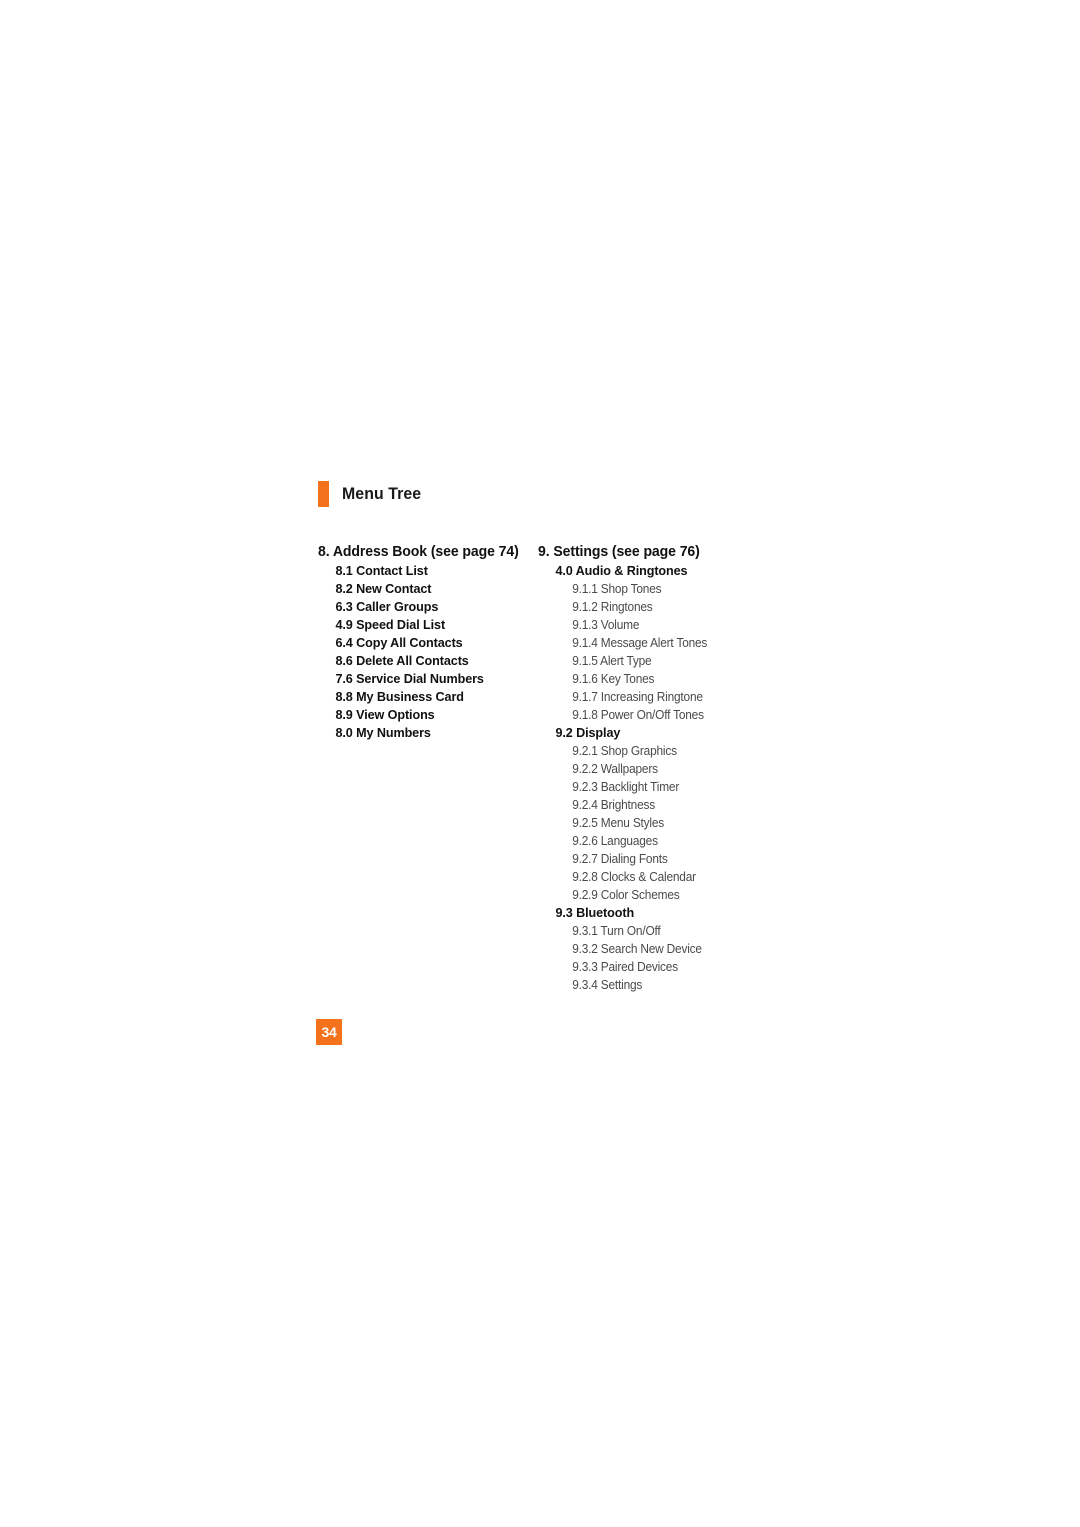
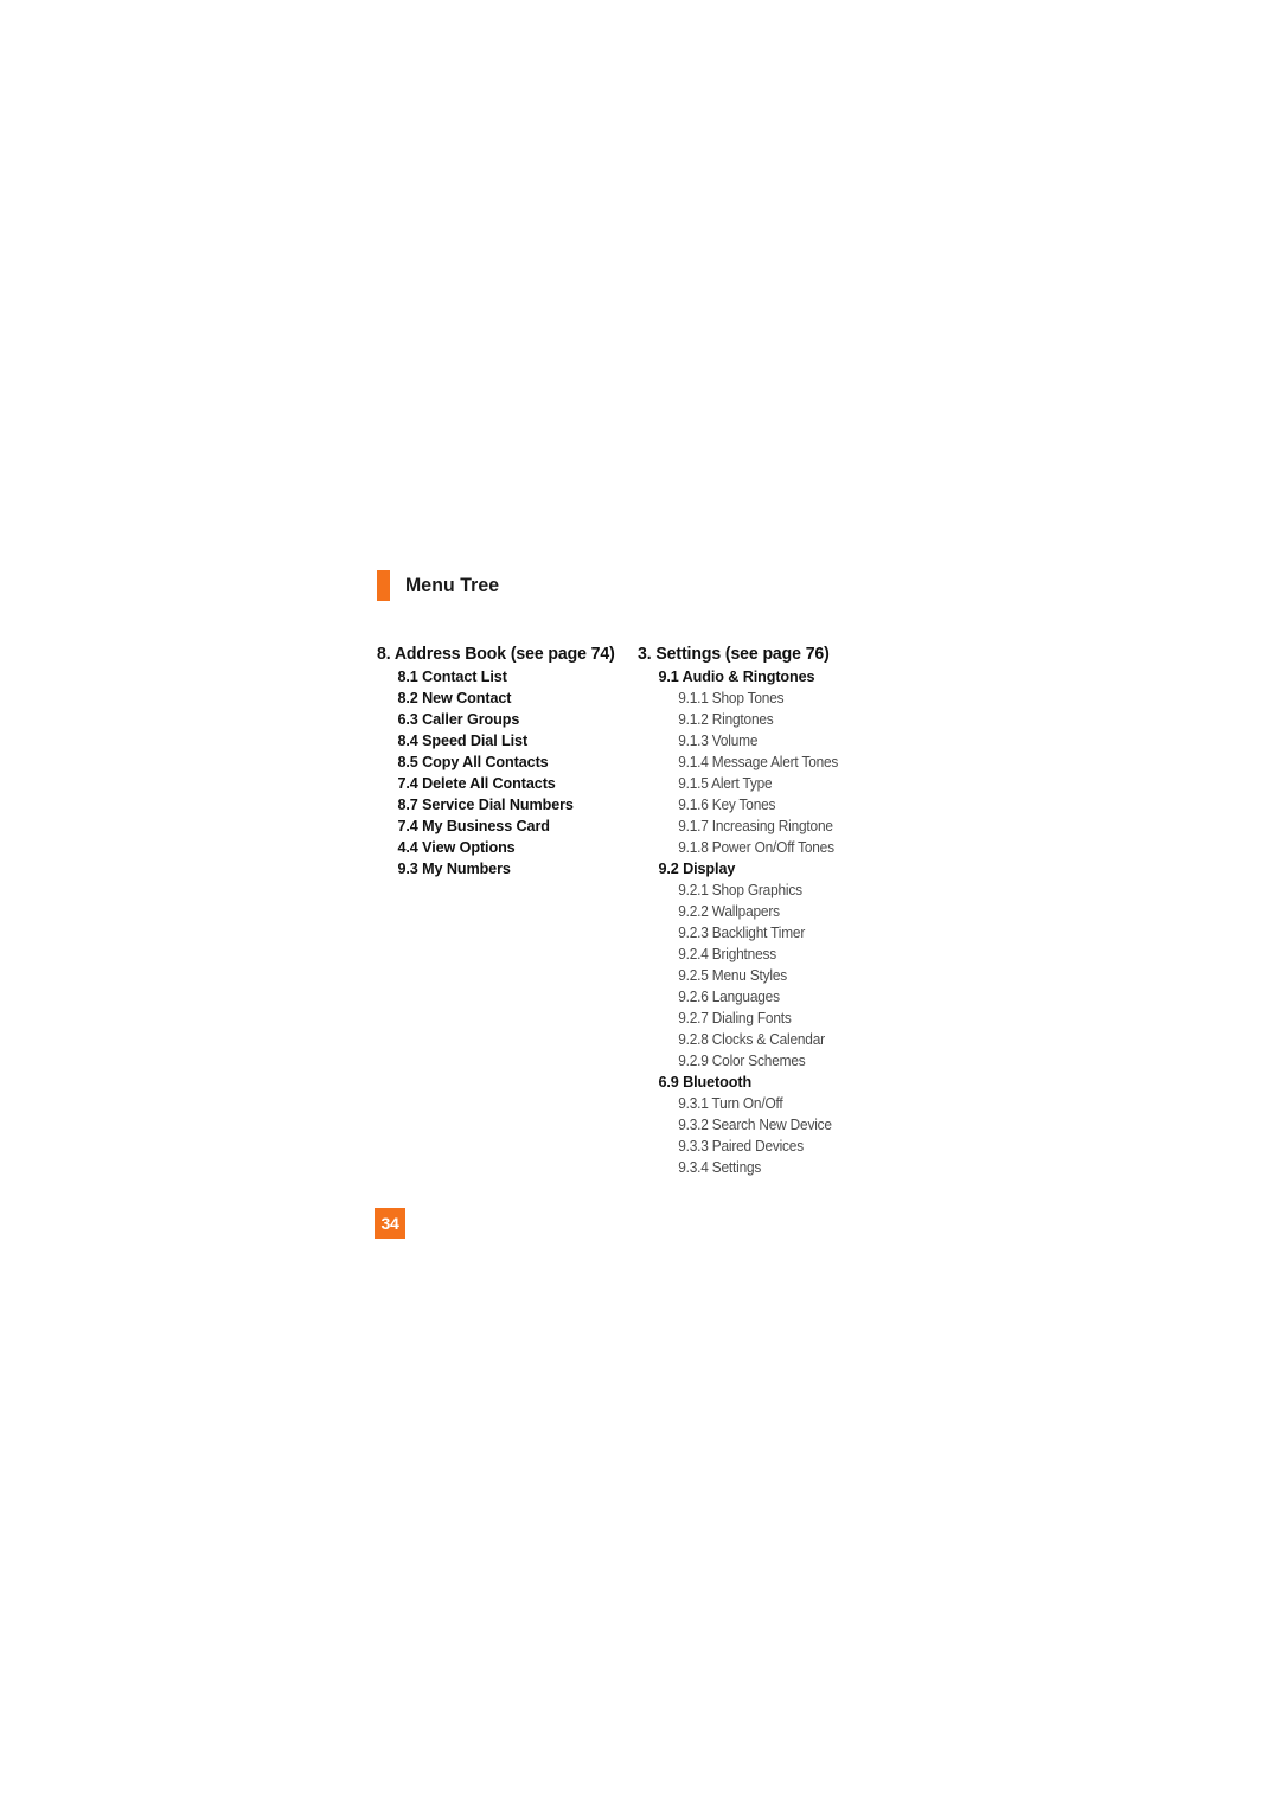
  Menu Tree
  8. Address Book (see page 74)
  8.1 Contact List
  8.2 New Contact
  6.3 Caller Groups
- 4.9 Speed Dial List
+ 8.4 Speed Dial List
- 6.4 Copy All Contacts
+ 8.5 Copy All Contacts
- 8.6 Delete All Contacts
+ 7.4 Delete All Contacts
- 7.6 Service Dial Numbers
+ 8.7 Service Dial Numbers
- 8.8 My Business Card
+ 7.4 My Business Card
- 8.9 View Options
+ 4.4 View Options
- 8.0 My Numbers
+ 9.3 My Numbers
- 9. Settings (see page 76)
+ 3. Settings (see page 76)
- 4.0 Audio & Ringtones
+ 9.1 Audio & Ringtones
  9.1.1 Shop Tones
  9.1.2 Ringtones
  9.1.3 Volume
  9.1.4 Message Alert Tones
  9.1.5 Alert Type
  9.1.6 Key Tones
  9.1.7 Increasing Ringtone
  9.1.8 Power On/Off Tones
  9.2 Display
  9.2.1 Shop Graphics
  9.2.2 Wallpapers
  9.2.3 Backlight Timer
  9.2.4 Brightness
  9.2.5 Menu Styles
  9.2.6 Languages
  9.2.7 Dialing Fonts
  9.2.8 Clocks & Calendar
  9.2.9 Color Schemes
- 9.3 Bluetooth
+ 6.9 Bluetooth
  9.3.1 Turn On/Off
  9.3.2 Search New Device
  9.3.3 Paired Devices
  9.3.4 Settings
  34
